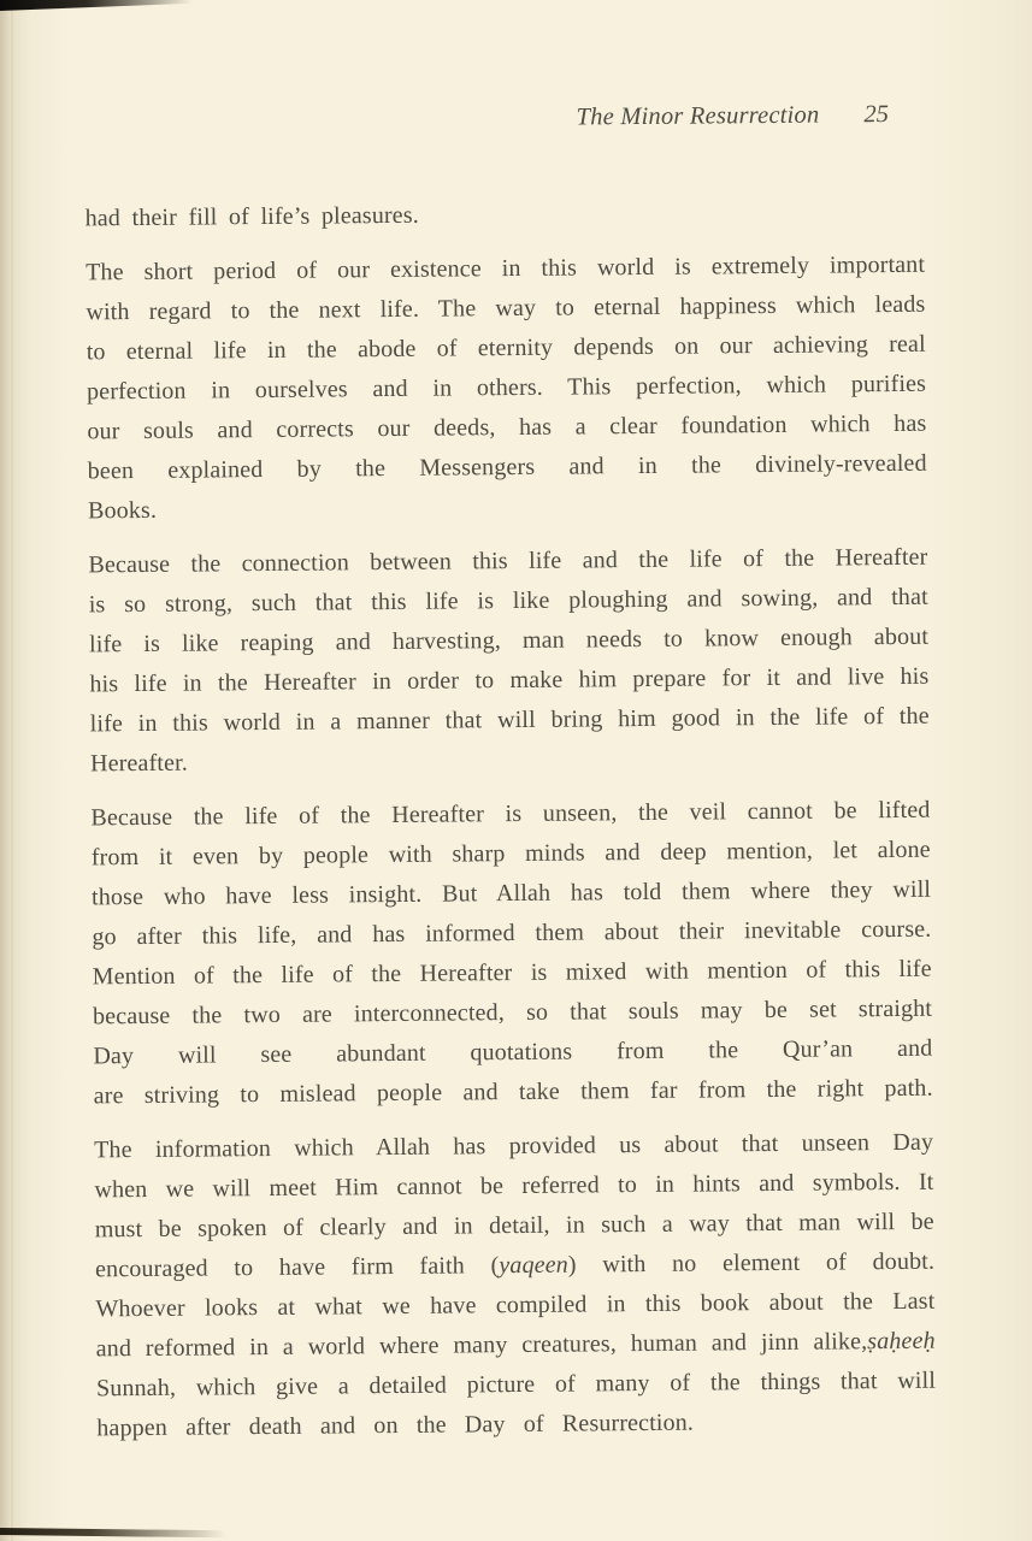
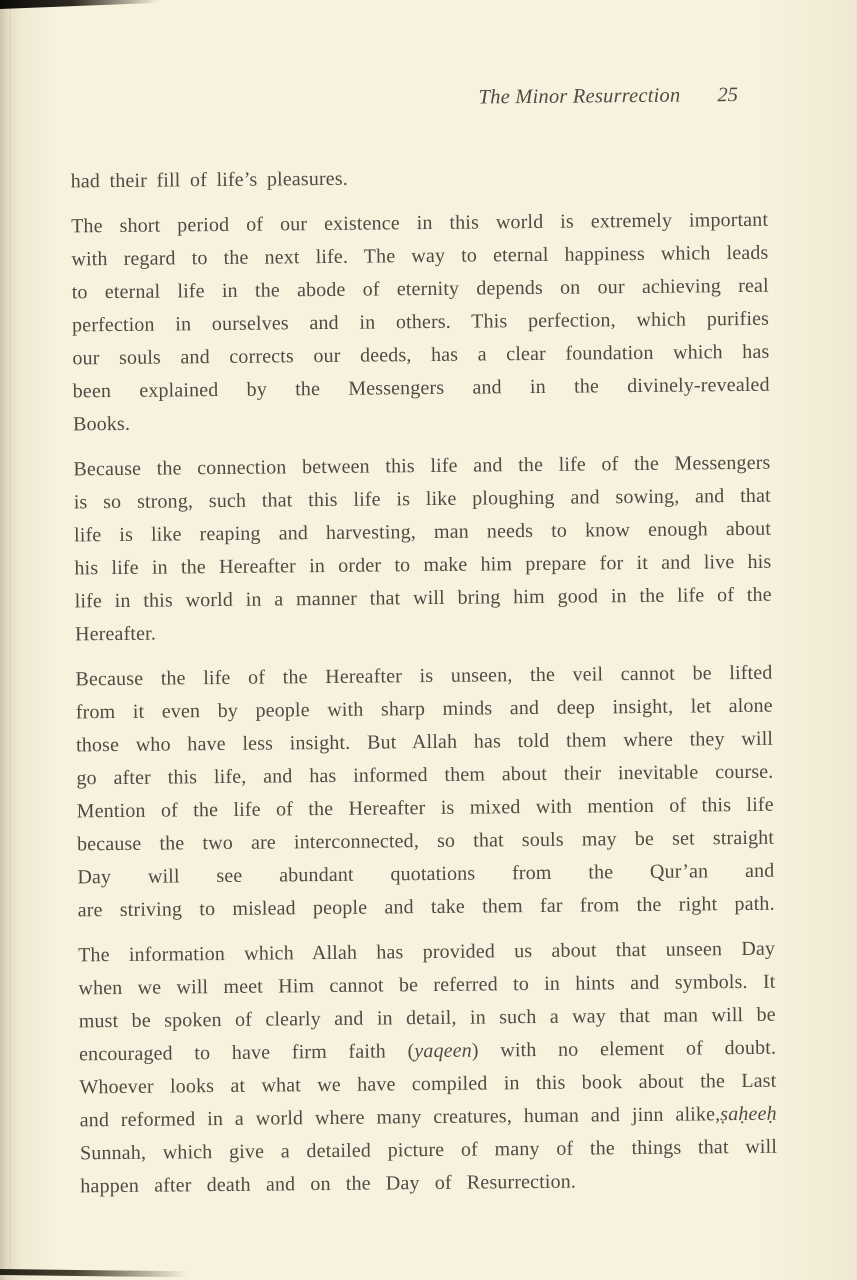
  The Minor Resurrection
  25
  had their fill of life’s pleasures.
  The short period of our existence in this world is extremely important
  with regard to the next life. The way to eternal happiness which leads
  to eternal life in the abode of eternity depends on our achieving real
  perfection in ourselves and in others. This perfection, which purifies
  our souls and corrects our deeds, has a clear foundation which has
  been explained by the Messengers and in the divinely-revealed
  Books.
- Because the connection between this life and the life of the Hereafter
+ Because the connection between this life and the life of the Messengers
  is so strong, such that this life is like ploughing and sowing, and that
  life is like reaping and harvesting, man needs to know enough about
  his life in the Hereafter in order to make him prepare for it and live his
  life in this world in a manner that will bring him good in the life of the
  Hereafter.
  Because the life of the Hereafter is unseen, the veil cannot be lifted
- from it even by people with sharp minds and deep mention, let alone
+ from it even by people with sharp minds and deep insight, let alone
  those who have less insight. But Allah has told them where they will
  go after this life, and has informed them about their inevitable course.
  Mention of the life of the Hereafter is mixed with mention of this life
  because the two are interconnected, so that souls may be set straight
  Day will see abundant quotations from the Qur’an and
  are striving to mislead people and take them far from the right path.
  The information which Allah has provided us about that unseen Day
  when we will meet Him cannot be referred to in hints and symbols. It
  must be spoken of clearly and in detail, in such a way that man will be
  encouraged to have firm faith (yaqeen) with no element of doubt.
  Whoever looks at what we have compiled in this book about the Last
  and reformed in a world where many creatures, human and jinn alike,ṣaḥeeḥ
  Sunnah, which give a detailed picture of many of the things that will
  happen after death and on the Day of Resurrection.
